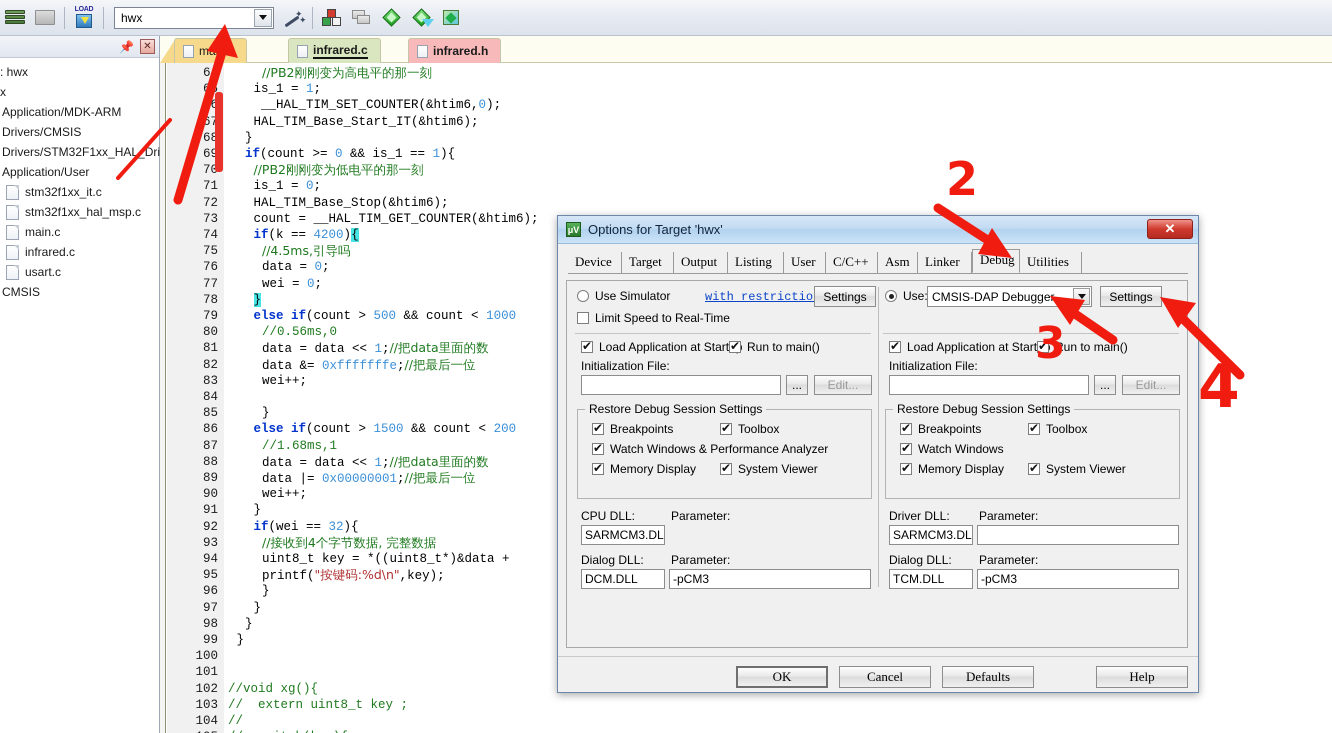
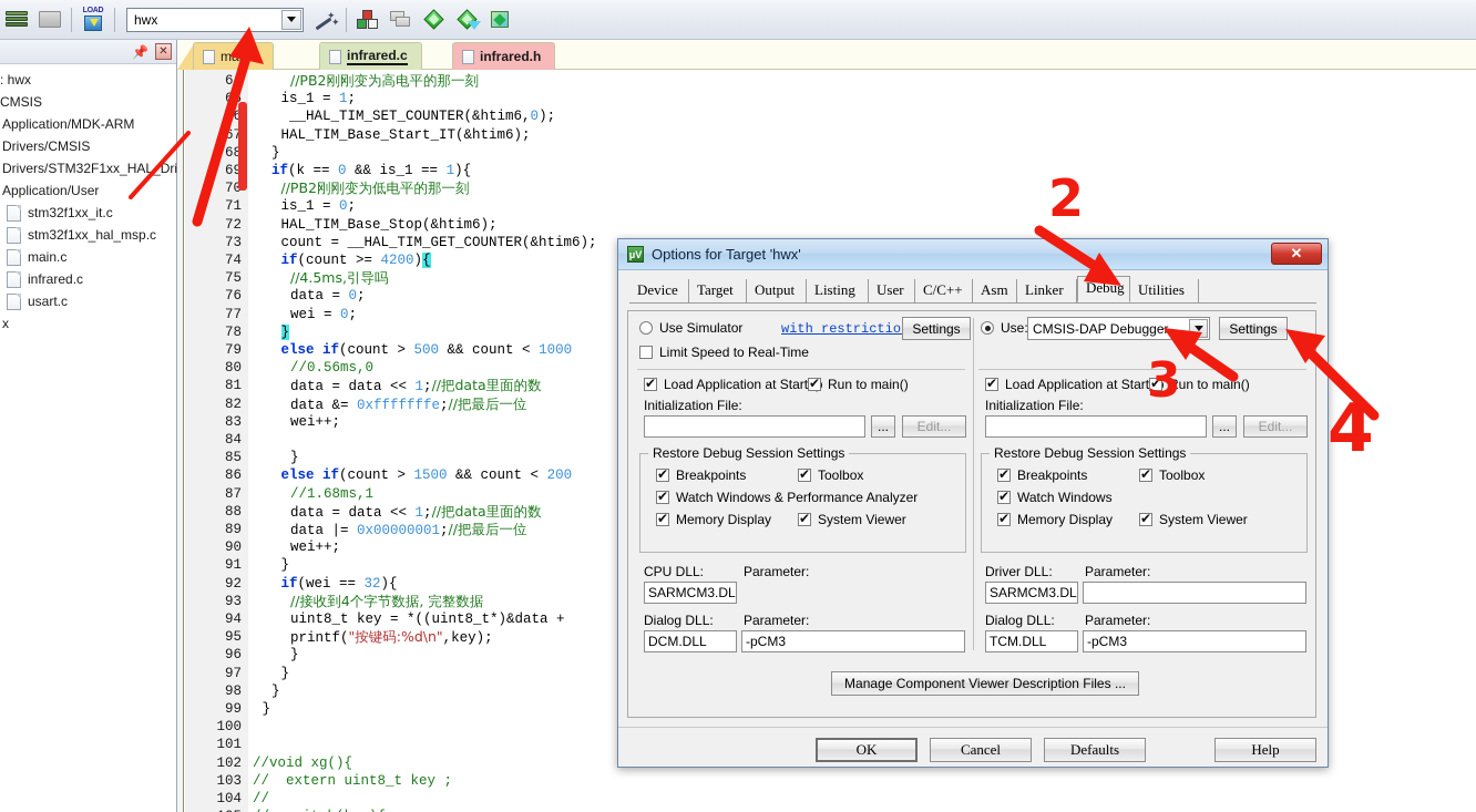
  hwx
  ✦
  ✦
  📌
  ✕
  : hwx
- x
+ CMSIS
  Application/MDK-ARM
  Drivers/CMSIS
  Drivers/STM32F1xx_HALDri
  Application/User
  stm32f1xx_it.c
  stm32f1xx_hal_msp.c
  main.c
  infrared.c
  usart.c
- CMSIS
+ x
  infrared.c
  infrared.h
  //PB2刚刚变为高电平的那一刻
  is_1 = 1;
  __HAL_TIM_SET_COUNTER(&htim6,0);
  HAL_TIM_Base_Start_IT(&htim6);
  }
- if(count >= 0 && is_1 == 1){
+ if(k == 0 && is_1 == 1){
  70
  //PB2刚刚变为低电平的那一刻
  71
  is_1 = 0;
  72
  HAL_TIM_Base_Stop(&htim6);
  73
  count = __HAL_TIM_GET_COUNTER(&htim6);
  74
- if(k == 4200){
+ if(count >= 4200){
  75
  //4.5ms,引导吗
  76
  data = 0;
  77
  wei = 0;
  78
  }
  79
  else if(count > 500 && count < 1000
  80
  //0.56ms,0
  81
  data = data << 1;//把data里面的数
  82
  data &= 0xfffffffe;//把最后一位
  83
  wei++;
  84
  85
  }
  86
  else if(count > 1500 && count < 200
  87
  //1.68ms,1
  88
  data = data << 1;//把data里面的数
  89
  data |= 0x00000001;//把最后一位
  90
  wei++;
  91
  }
  92
  if(wei == 32){
  93
  //接收到4个字节数据, 完整数据
  94
  uint8_t key = *((uint8_t*)&data +
  95
  printf("按键码:%d\n",key);
  96
  }
  97
  }
  98
  }
  99
  }
  100
  101
  102
  //void xg(){
  103
  // extern uint8_t key ;
  104
  //
  μV
  Options for Target 'hwx'
  ✕
  Device
  Target
  Output
  Listing
  User
  C/C++
  Asm
  Linker
  Debug
  Utilities
  Use Simulator
  with restrictio
  Settings
  Limit Speed to Real-Time
  Load Application at Start
  Run to main()
  Initialization File:
  ...
  Edit...
  Restore Debug Session Settings
  Breakpoints
  Toolbox
  Watch Windows & Performance Analyzer
  Memory Display
  System Viewer
  CPU DLL:
  Parameter:
  SARMCM3.DL
  Dialog DLL:
  Parameter:
  DCM.DLL
  -pCM3
  Use:
  CMSIS-DAP Debugge
  Settings
  Load Application at Start
  Run to main()
  Initialization File:
  ...
  Edit...
  Restore Debug Session Settings
  Breakpoints
  Toolbox
  Watch Windows
  Memory Display
  System Viewer
  Driver DLL:
  Parameter:
  SARMCM3.DL
  Dialog DLL:
  Parameter:
  TCM.DLL
  -pCM3
+ Manage Component Viewer Description Files ...
  OK
  Cancel
  Defaults
  Help
  2
  3
  4
